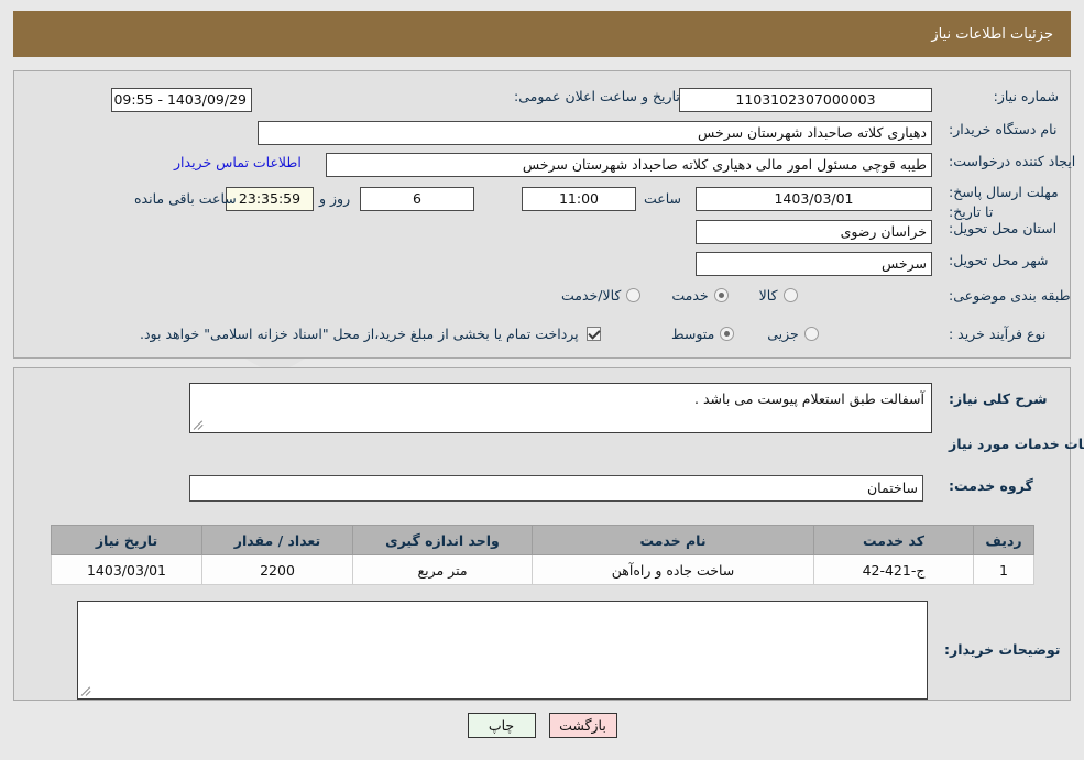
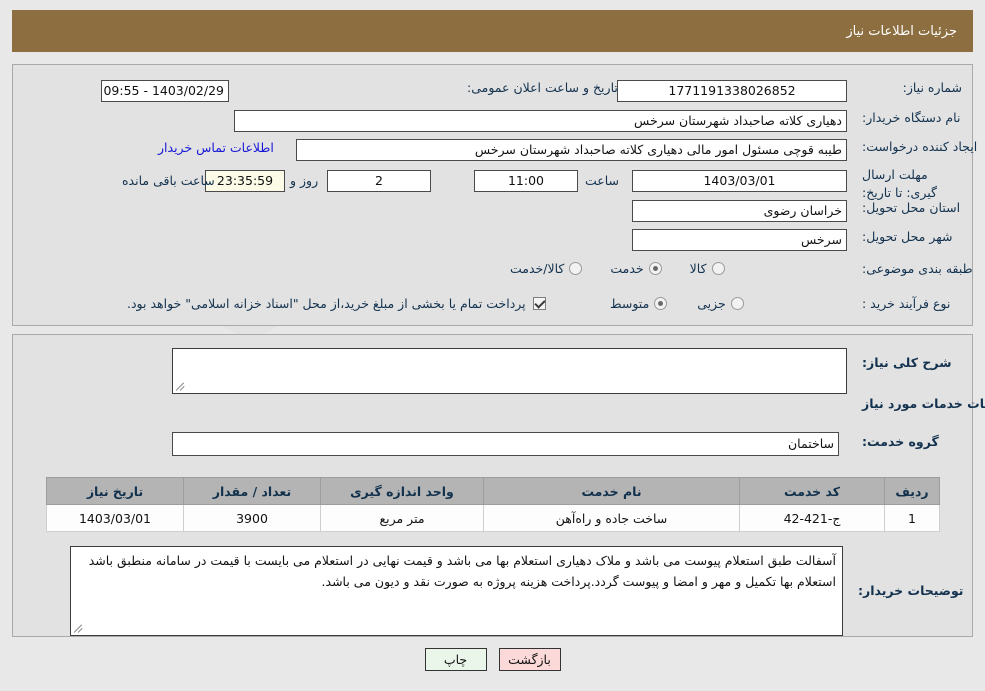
  جزئیات اطلاعات نیاز
  شماره نیاز:
- 1103102307000003
+ 1771191338026852
  تاریخ و ساعت اعلان عمومی:
- 1403/09/29 - 09:55
+ 1403/02/29 - 09:55
  نام دستگاه خریدار:
  دهیاری کلاته صاحبداد شهرستان سرخس
  ایجاد کننده درخواست:
  طیبه قوچی مسئول امور مالی دهیاری کلاته صاحبداد شهرستان سرخس
  اطلاعات تماس خریدار
- مهلت ارسال پاسخ: تا تاریخ:
+ مهلت ارسال گیری: تا تاریخ:
  1403/03/01
  ساعت
  11:00
- 6
+ 2
  روز و
  23:35:59
  ساعت باقی مانده
  استان محل تحویل:
  خراسان رضوی
  شهر محل تحویل:
  سرخس
  طبقه بندی موضوعی:
  کالا
  خدمت
  کالا/خدمت
  نوع فرآیند خرید :
  جزیی
  متوسط
  پرداخت تمام یا بخشی از مبلغ خرید،از محل "اسناد خزانه اسلامی" خواهد بود.
  شرح کلی نیاز:
- آسفالت طبق استعلام پیوست می باشد .
  ات خدمات مورد نیاز
  گروه خدمت:
  ساختمان
  ردیف	کد خدمت	نام خدمت	واحد اندازه گیری	تعداد / مقدار	تاریخ نیاز
- 1	ج-421-42	ساخت جاده و راه‌آهن	متر مربع	2200	1403/03/01
+ 1	ج-421-42	ساخت جاده و راه‌آهن	متر مربع	3900	1403/03/01
  توضیحات خریدار:
+ آسفالت طبق استعلام پیوست می باشد و ملاک دهیاری استعلام بها می باشد و قیمت نهایی در استعلام می بایست با قیمت در سامانه منطبق باشد استعلام بها تکمیل و مهر و امضا و پیوست گردد.پرداخت هزینه پروژه به صورت نقد و دیون می باشد.
  بازگشت
  چاپ
